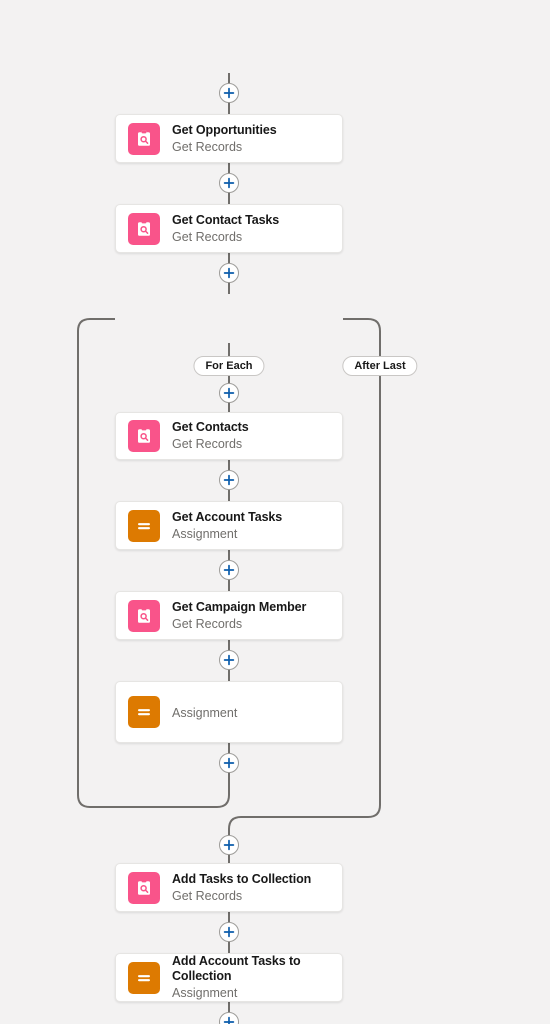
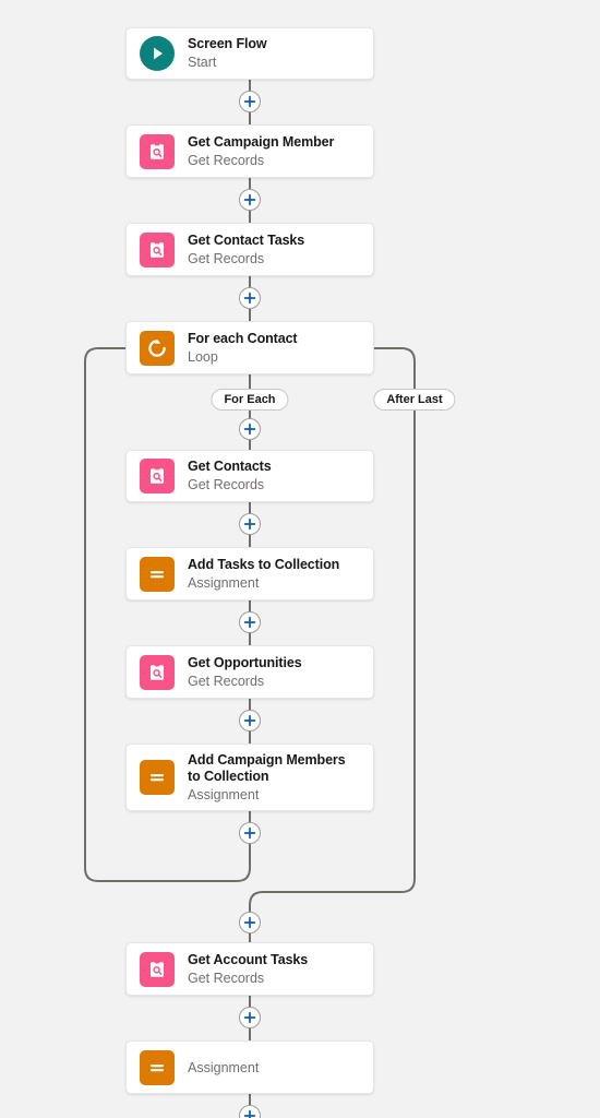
+ Screen Flow
+ Start
- Get Opportunities
+ Get Campaign Member
  Get Records
  Get Contact Tasks
  Get Records
+ For each Contact
+ Loop
  Get Contacts
  Get Records
- Get Account Tasks
+ Add Tasks to Collection
  Assignment
- Get Campaign Member
+ Get Opportunities
  Get Records
+ Add Campaign Members to Collection
  Assignment
- Add Tasks to Collection
+ Get Account Tasks
  Get Records
- Add Account Tasks to Collection
  Assignment
  For Each
  After Last
